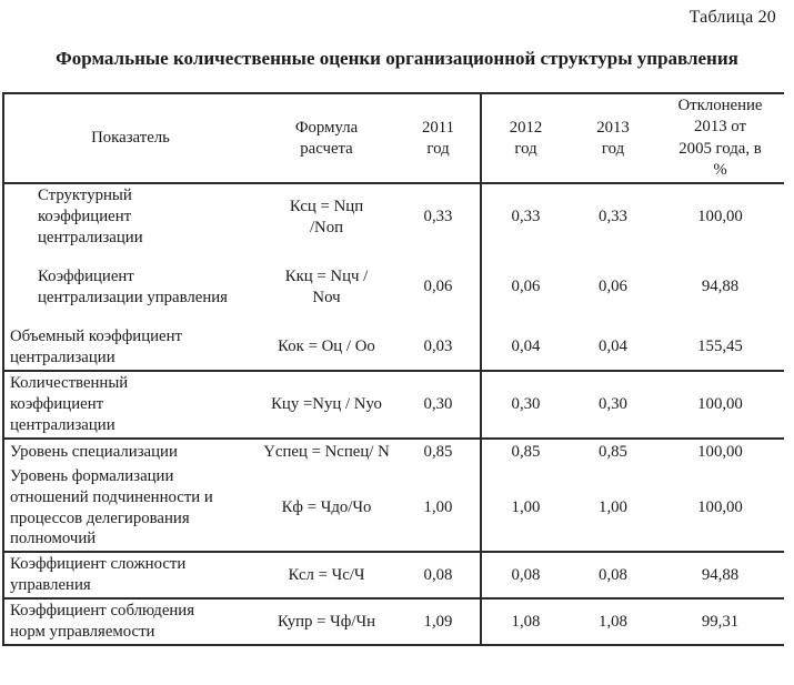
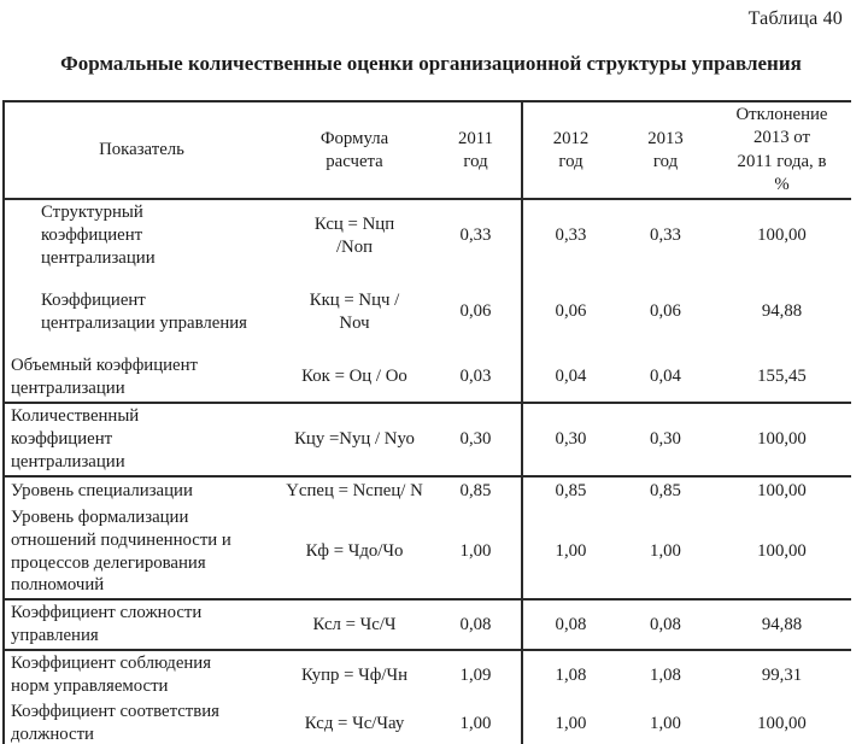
- Таблица 20
+ Таблица 40
  Формальные количественные оценки организационной структуры управления
- Показатель	Формула расчета	2011 год	2012 год	2013 год	Отклонение 2013 от 2005 года, в %
+ Показатель	Формула расчета	2011 год	2012 год	2013 год	Отклонение 2013 от 2011 года, в %
  Структурный коэффициент централизации	Ксц = Nцп /Nоп	0,33	0,33	0,33	100,00
  Коэффициент централизации управления	Ккц = Nцч / Nоч	0,06	0,06	0,06	94,88
  Объемный коэффициент централизации	Кок = Оц / Оо	0,03	0,04	0,04	155,45
  Количественный коэффициент централизации	Кцу =Nуц / Nуо	0,30	0,30	0,30	100,00
  Уровень специализации	Yспец = Nспец/ N	0,85	0,85	0,85	100,00
  Уровень формализации отношений подчиненности и процессов делегирования полномочий	Кф = Чдо/Чо	1,00	1,00	1,00	100,00
  Коэффициент сложности управления	Ксл = Чс/Ч	0,08	0,08	0,08	94,88
  Коэффициент соблюдения норм управляемости	Купр = Чф/Чн	1,09	1,08	1,08	99,31
+ Коэффициент соответствия должности	Ксд = Чс/Чау	1,00	1,00	1,00	100,00
